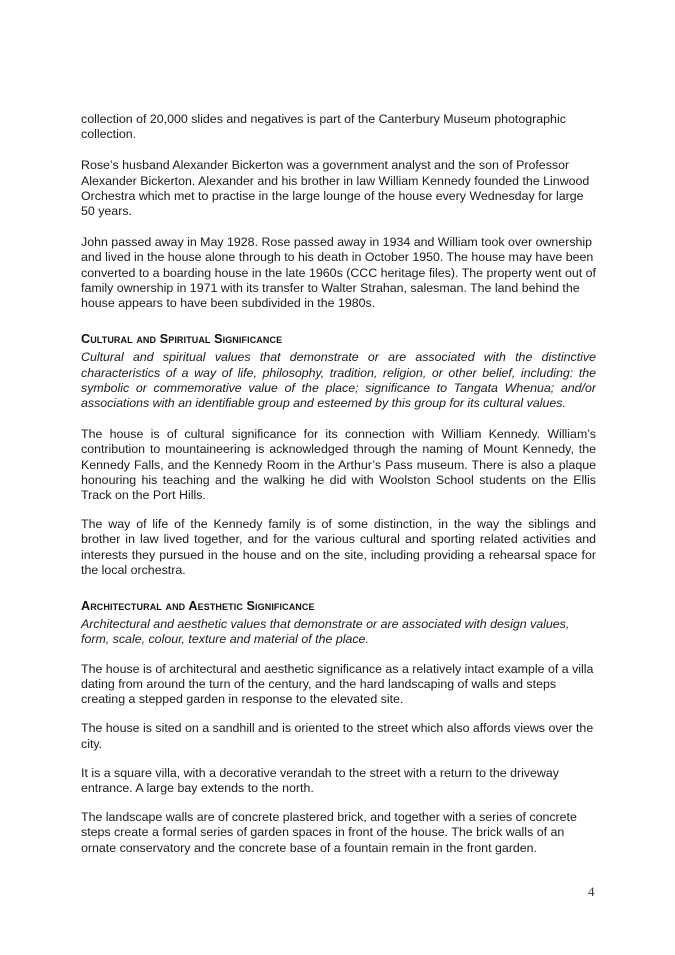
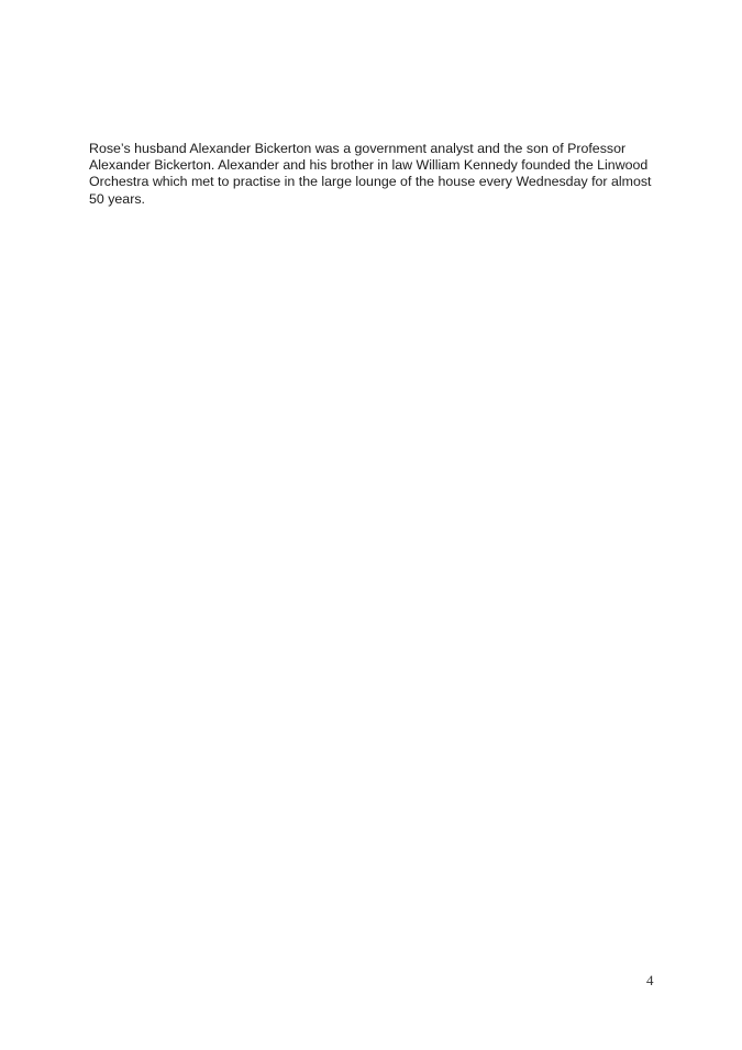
- collection of 20,000 slides and negatives is part of the Canterbury Museum photographic collection.
- Rose’s husband Alexander Bickerton was a government analyst and the son of Professor Alexander Bickerton. Alexander and his brother in law William Kennedy founded the Linwood Orchestra which met to practise in the large lounge of the house every Wednesday for large 50 years.
+ Rose’s husband Alexander Bickerton was a government analyst and the son of Professor Alexander Bickerton. Alexander and his brother in law William Kennedy founded the Linwood Orchestra which met to practise in the large lounge of the house every Wednesday for almost 50 years.
- John passed away in May 1928. Rose passed away in 1934 and William took over ownership and lived in the house alone through to his death in October 1950. The house may have been converted to a boarding house in the late 1960s (CCC heritage files). The property went out of family ownership in 1971 with its transfer to Walter Strahan, salesman. The land behind the house appears to have been subdivided in the 1980s.
- Cultural and Spiritual Significance
- Cultural and spiritual values that demonstrate or are associated with the distinctive characteristics of a way of life, philosophy, tradition, religion, or other belief, including: the symbolic or commemorative value of the place; significance to Tangata Whenua; and/or associations with an identifiable group and esteemed by this group for its cultural values.
- The house is of cultural significance for its connection with William Kennedy. William’s contribution to mountaineering is acknowledged through the naming of Mount Kennedy, the Kennedy Falls, and the Kennedy Room in the Arthur’s Pass museum. There is also a plaque honouring his teaching and the walking he did with Woolston School students on the Ellis Track on the Port Hills.
- The way of life of the Kennedy family is of some distinction, in the way the siblings and brother in law lived together, and for the various cultural and sporting related activities and interests they pursued in the house and on the site, including providing a rehearsal space for the local orchestra.
- Architectural and Aesthetic Significance
- Architectural and aesthetic values that demonstrate or are associated with design values, form, scale, colour, texture and material of the place.
- The house is of architectural and aesthetic significance as a relatively intact example of a villa dating from around the turn of the century, and the hard landscaping of walls and steps creating a stepped garden in response to the elevated site.
- The house is sited on a sandhill and is oriented to the street which also affords views over the city.
- It is a square villa, with a decorative verandah to the street with a return to the driveway entrance. A large bay extends to the north.
- The landscape walls are of concrete plastered brick, and together with a series of concrete steps create a formal series of garden spaces in front of the house. The brick walls of an ornate conservatory and the concrete base of a fountain remain in the front garden.
  4
